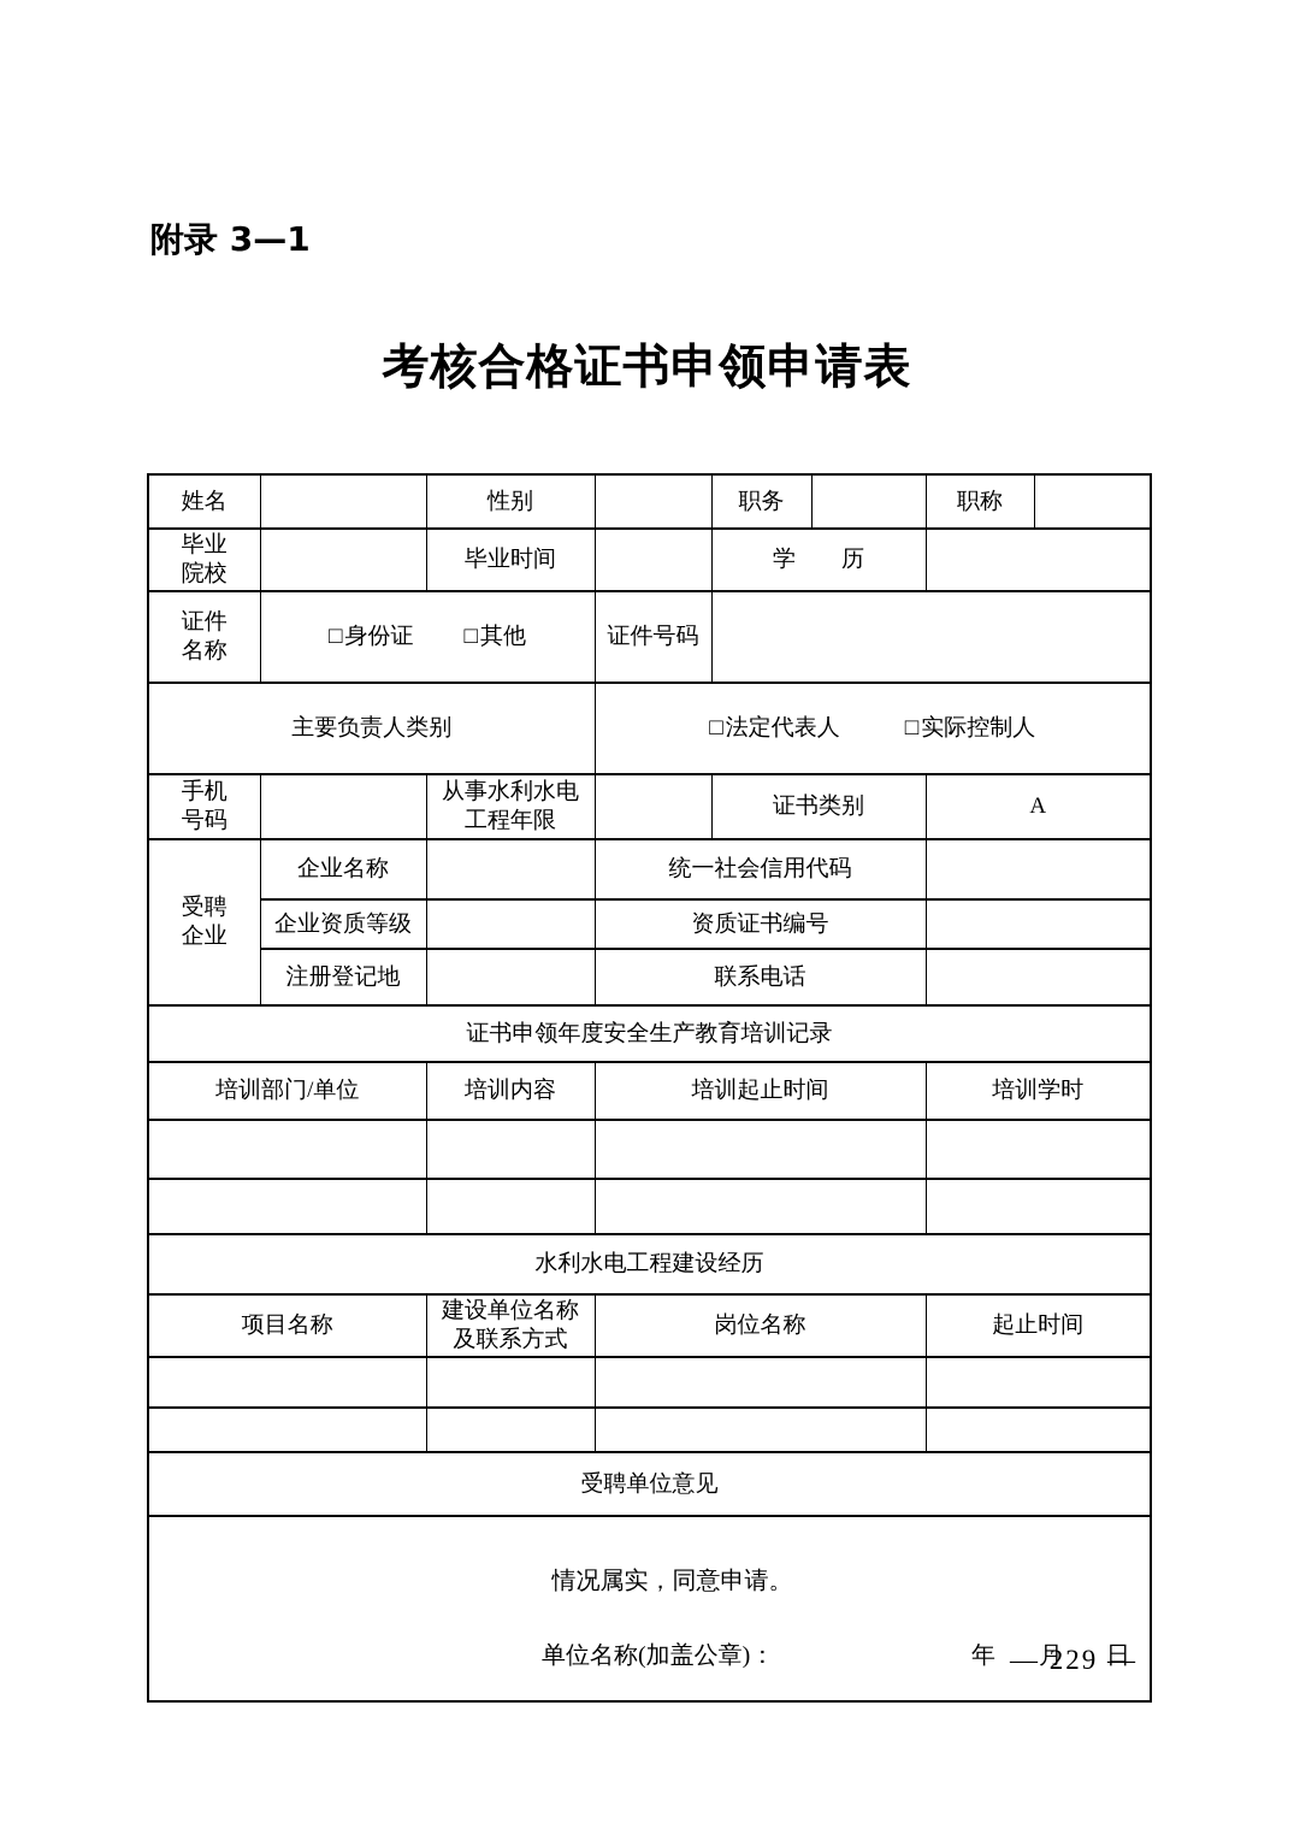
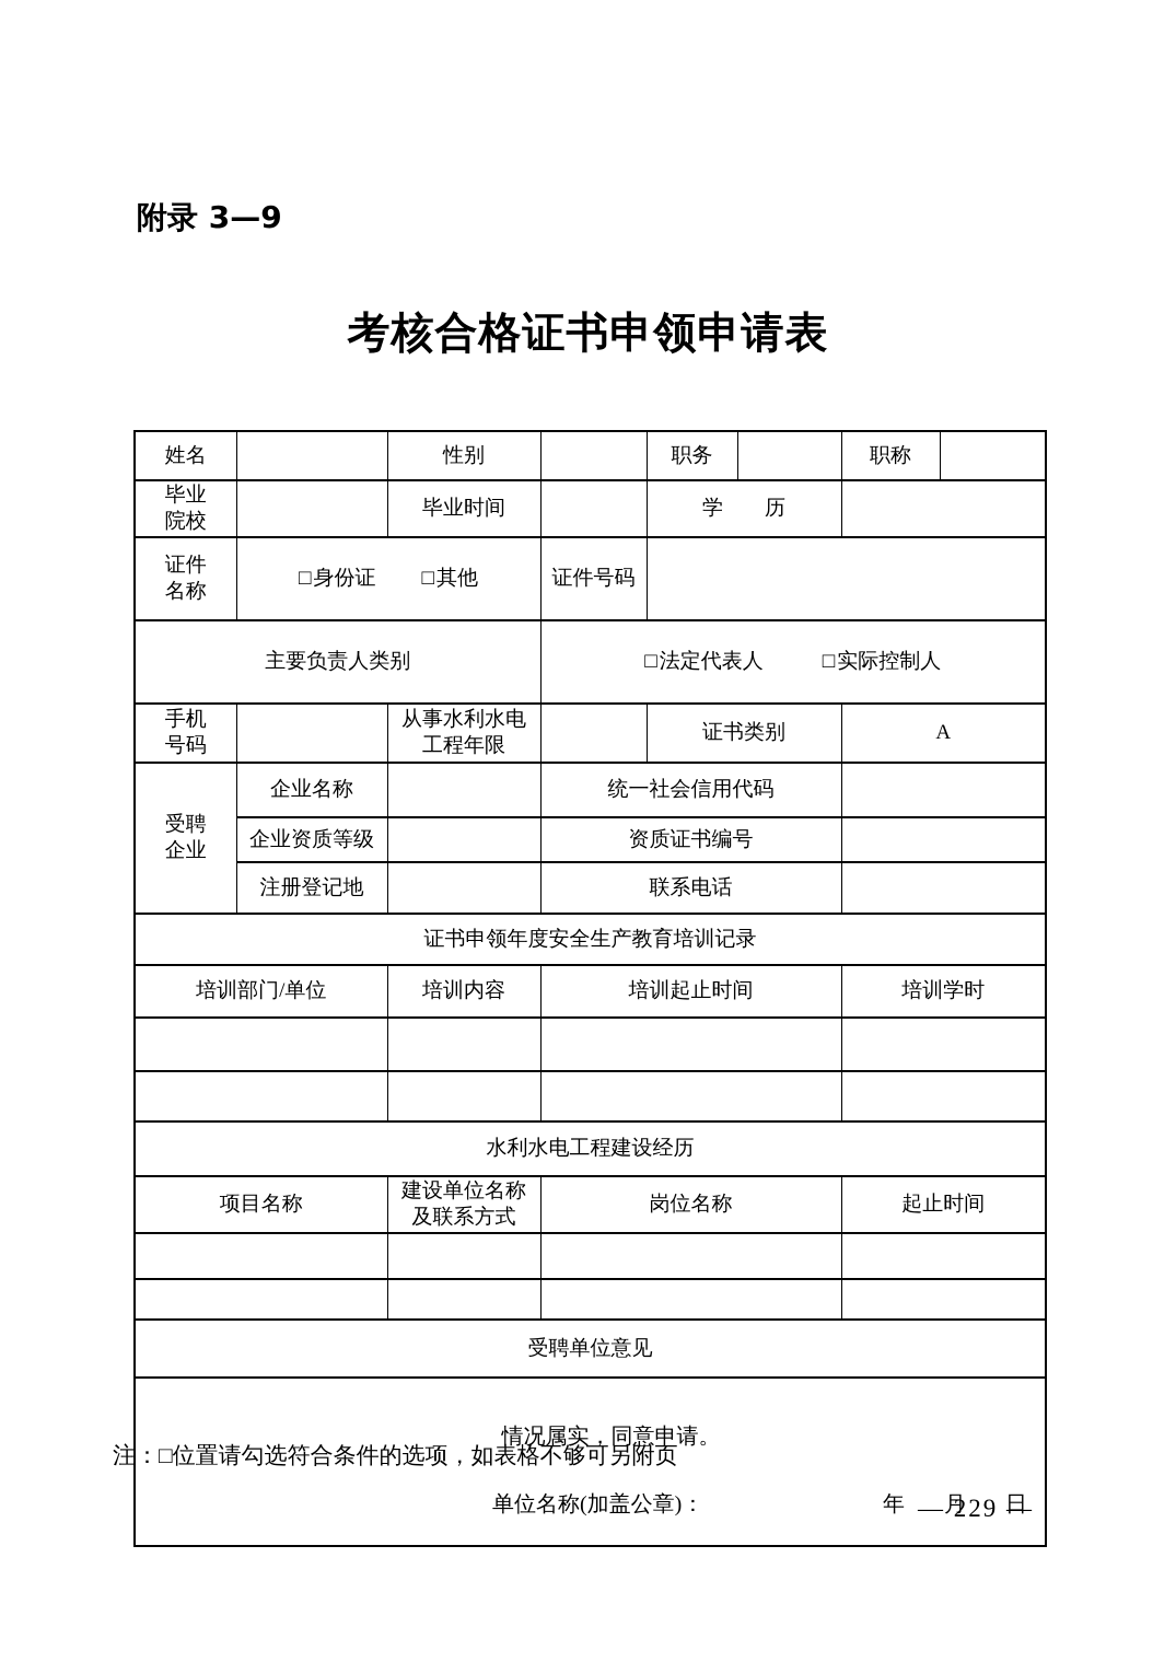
- 附录 3—1
+ 附录 3—9
  考核合格证书申领申请表
  姓名		性别		职务		职称
  毕业 院校		毕业时间		学 历
  证件 名称	□身份证 □其他	证件号码
  主要负责人类别	□法定代表人 □实际控制人
  手机 号码		从事水利水电 工程年限		证书类别	A
  受聘 企业	企业名称		统一社会信用代码
  企业资质等级		资质证书编号
  注册登记地		联系电话
  证书申领年度安全生产教育培训记录
  培训部门/单位	培训内容	培训起止时间	培训学时
  水利水电工程建设经历
  项目名称	建设单位名称 及联系方式	岗位名称	起止时间
  受聘单位意见
  情况属实，同意申请。 单位名称(加盖公章)： 年 月 日
+ 注：□位置请勾选符合条件的选项，如表格不够可另附页
  — 229 —
